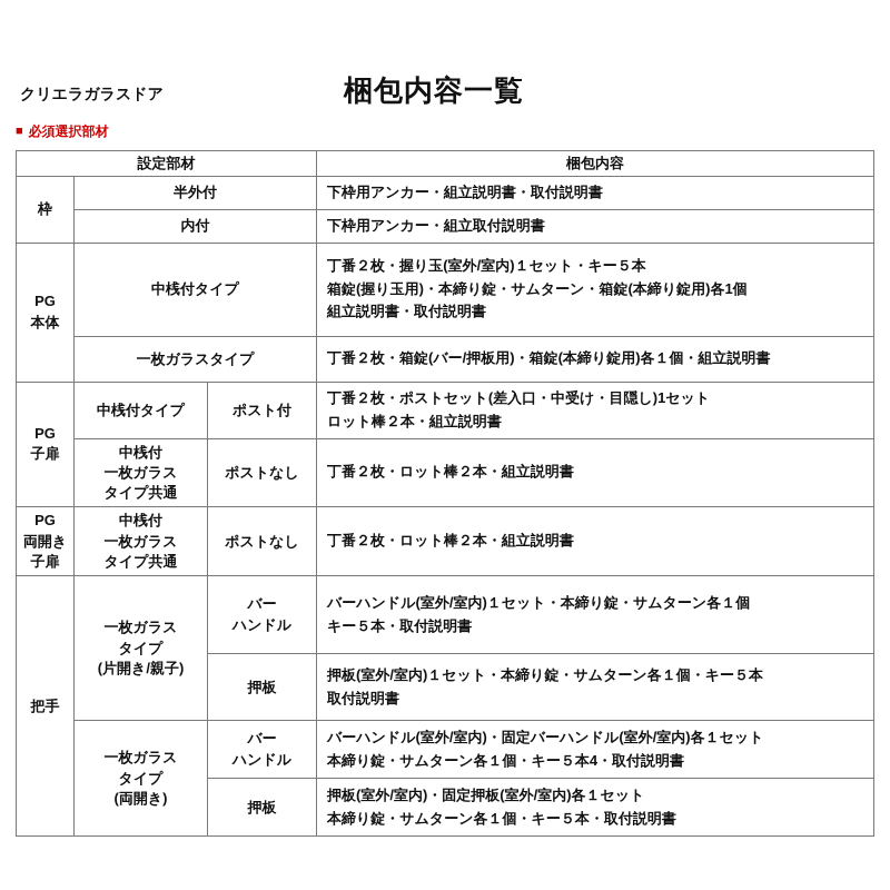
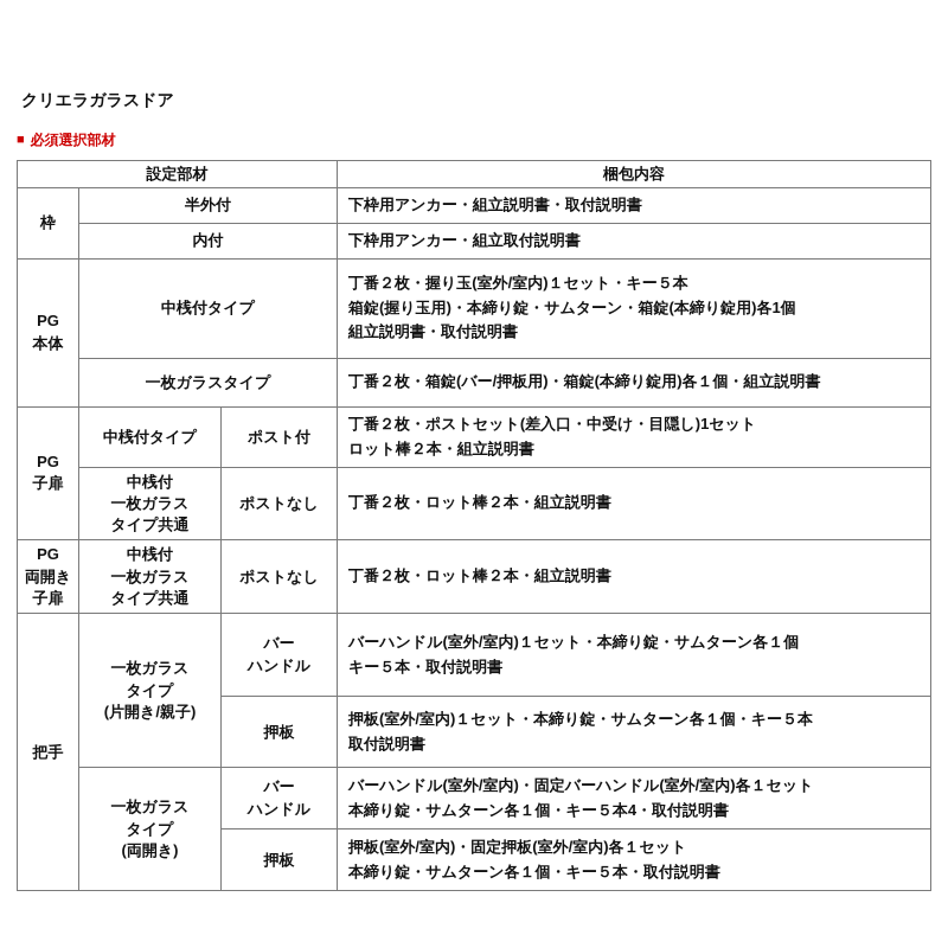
  クリエラガラスドア
- 梱包内容一覧
  ■
  必須選択部材
  設定部材	梱包内容
  枠	半外付	下枠用アンカー・組立説明書・取付説明書
  内付	下枠用アンカー・組立取付説明書
  PG 本体	中桟付タイプ	丁番２枚・握り玉(室外/室内)１セット・キー５本 箱錠(握り玉用)・本締り錠・サムターン・箱錠(本締り錠用)各1個 組立説明書・取付説明書
  一枚ガラスタイプ	丁番２枚・箱錠(バー/押板用)・箱錠(本締り錠用)各１個・組立説明書
  PG 子扉	中桟付タイプ	ポスト付	丁番２枚・ポストセット(差入口・中受け・目隠し)1セット ロット棒２本・組立説明書
  中桟付 一枚ガラス タイプ共通	ポストなし	丁番２枚・ロット棒２本・組立説明書
  PG 両開き 子扉	中桟付 一枚ガラス タイプ共通	ポストなし	丁番２枚・ロット棒２本・組立説明書
  把手	一枚ガラス タイプ (片開き/親子)	バー ハンドル	バーハンドル(室外/室内)１セット・本締り錠・サムターン各１個 キー５本・取付説明書
  押板	押板(室外/室内)１セット・本締り錠・サムターン各１個・キー５本 取付説明書
  一枚ガラス タイプ (両開き)	バー ハンドル	バーハンドル(室外/室内)・固定バーハンドル(室外/室内)各１セット 本締り錠・サムターン各１個・キー５本4・取付説明書
  押板	押板(室外/室内)・固定押板(室外/室内)各１セット 本締り錠・サムターン各１個・キー５本・取付説明書
